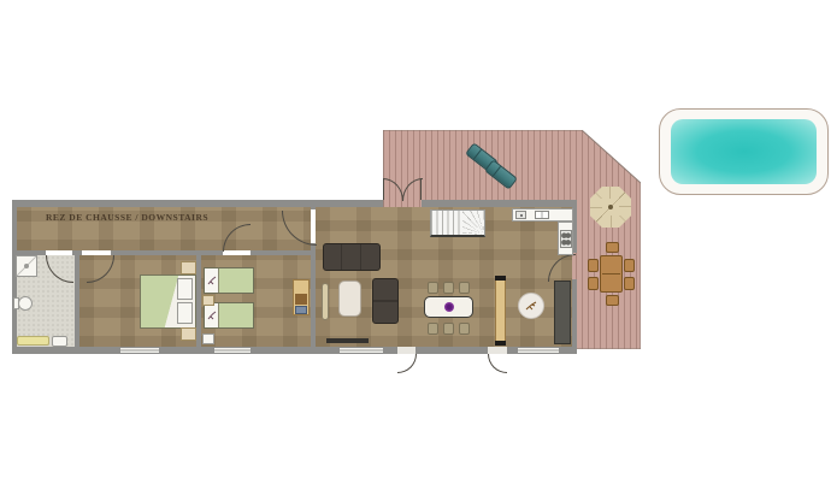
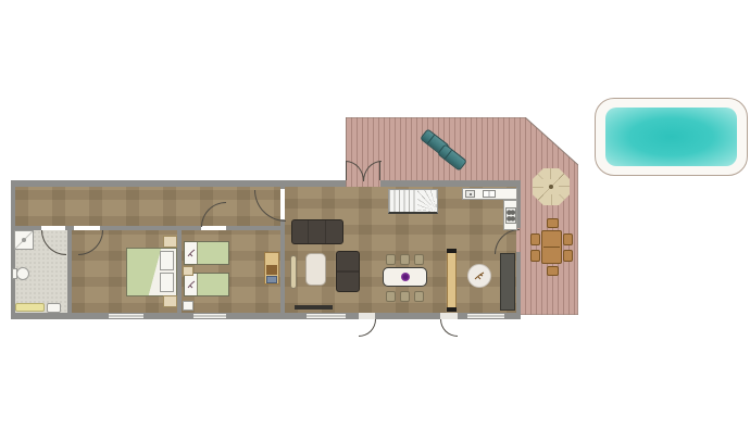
- REZ DE CHAUSSE / DOWNSTAIRS
